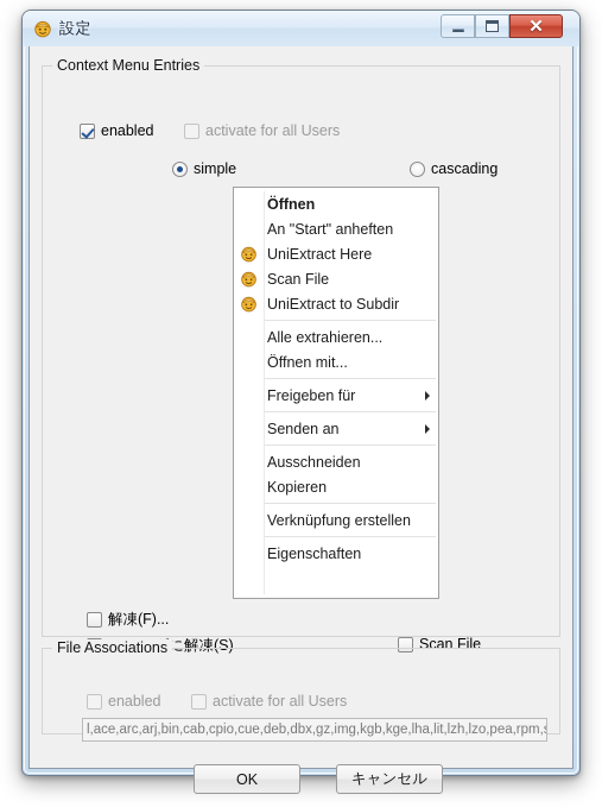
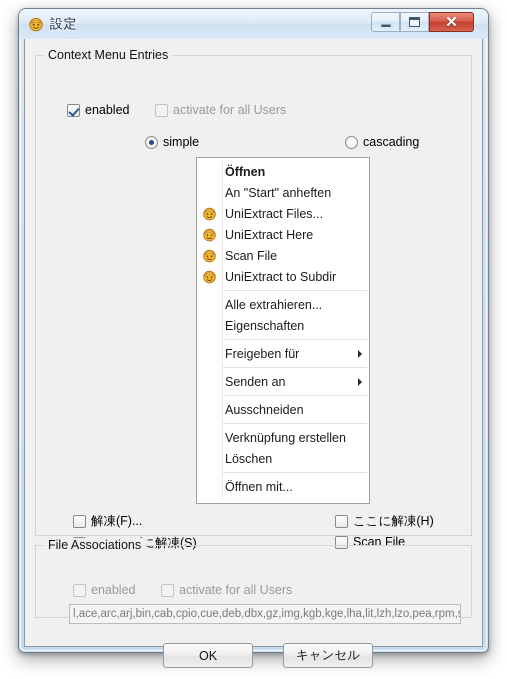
  設定
  ✕
  Context Menu Entries
  enabled
  activate for all Users
  simple
  cascading
  Öffnen
  An "Start" anheften
+ UniExtract Files...
  UniExtract Here
  Scan File
  UniExtract to Subdir
  Alle extrahieren...
- Öffnen mit...
+ Eigenschaften
  Freigeben für
  Senden an
  Ausschneiden
- Kopieren
  Verknüpfung erstellen
+ Löschen
- Eigenschaften
+ Öffnen mit...
  解凍(F)...
+ ここに解凍(H)
  Scan File
  File Associations
  enabled
  activate for all Users
  l,ace,arc,arj,bin,cab,cpio,cue,deb,dbx,gz,img,kgb,kge,lha,lit,lzh,lzo,pea,rpm,s
  OK
  キャンセル
